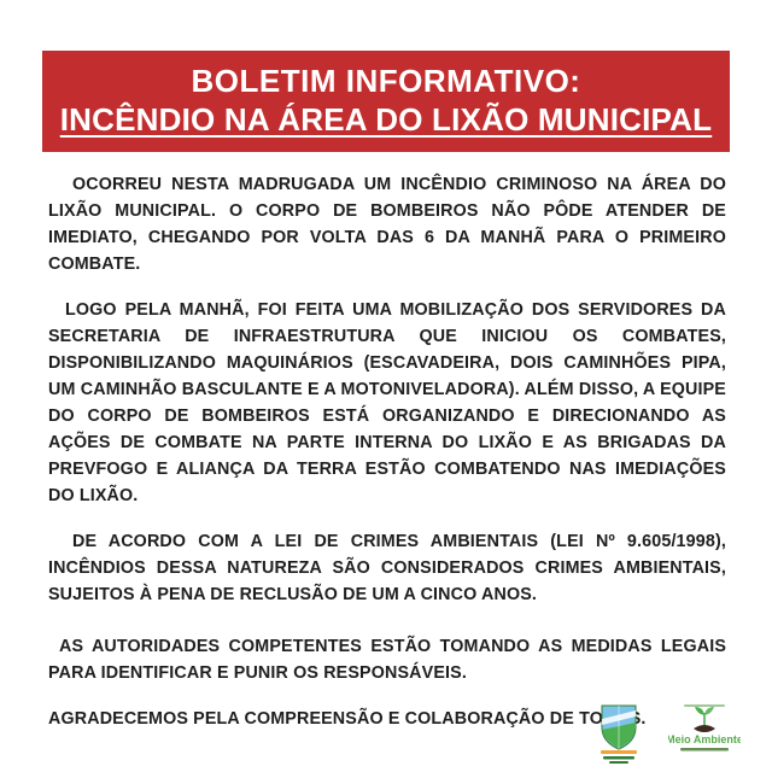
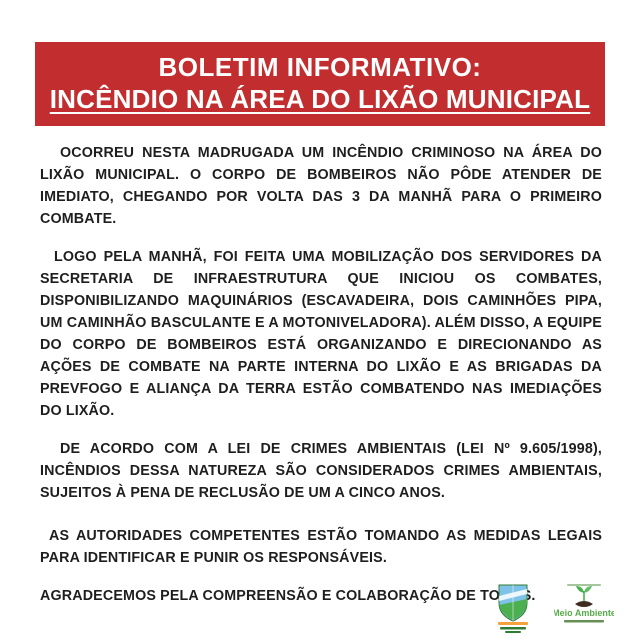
  BOLETIM INFORMATIVO:
  INCÊNDIO NA ÁREA DO LIXÃO MUNICIPAL
- OCORREU NESTA MADRUGADA UM INCÊNDIO CRIMINOSO NA ÁREA DO LIXÃO MUNICIPAL. O CORPO DE BOMBEIROS NÃO PÔDE ATENDER DE IMEDIATO, CHEGANDO POR VOLTA DAS 6 DA MANHÃ PARA O PRIMEIRO COMBATE.
+ OCORREU NESTA MADRUGADA UM INCÊNDIO CRIMINOSO NA ÁREA DO LIXÃO MUNICIPAL. O CORPO DE BOMBEIROS NÃO PÔDE ATENDER DE IMEDIATO, CHEGANDO POR VOLTA DAS 3 DA MANHÃ PARA O PRIMEIRO COMBATE.
  LOGO PELA MANHÃ, FOI FEITA UMA MOBILIZAÇÃO DOS SERVIDORES DA SECRETARIA DE INFRAESTRUTURA QUE INICIOU OS COMBATES, DISPONIBILIZANDO MAQUINÁRIOS (ESCAVADEIRA, DOIS CAMINHÕES PIPA, UM CAMINHÃO BASCULANTE E A MOTONIVELADORA). ALÉM DISSO, A EQUIPE DO CORPO DE BOMBEIROS ESTÁ ORGANIZANDO E DIRECIONANDO AS AÇÕES DE COMBATE NA PARTE INTERNA DO LIXÃO E AS BRIGADAS DA PREVFOGO E ALIANÇA DA TERRA ESTÃO COMBATENDO NAS IMEDIAÇÕES DO LIXÃO.
  DE ACORDO COM A LEI DE CRIMES AMBIENTAIS (LEI Nº 9.605/1998), INCÊNDIOS DESSA NATUREZA SÃO CONSIDERADOS CRIMES AMBIENTAIS, SUJEITOS À PENA DE RECLUSÃO DE UM A CINCO ANOS.
  AS AUTORIDADES COMPETENTES ESTÃO TOMANDO AS MEDIDAS LEGAIS PARA IDENTIFICAR E PUNIR OS RESPONSÁVEIS.
  AGRADECEMOS PELA COMPREENSÃO E COLABORAÇÃO DE TO.
  Meio Ambiente
